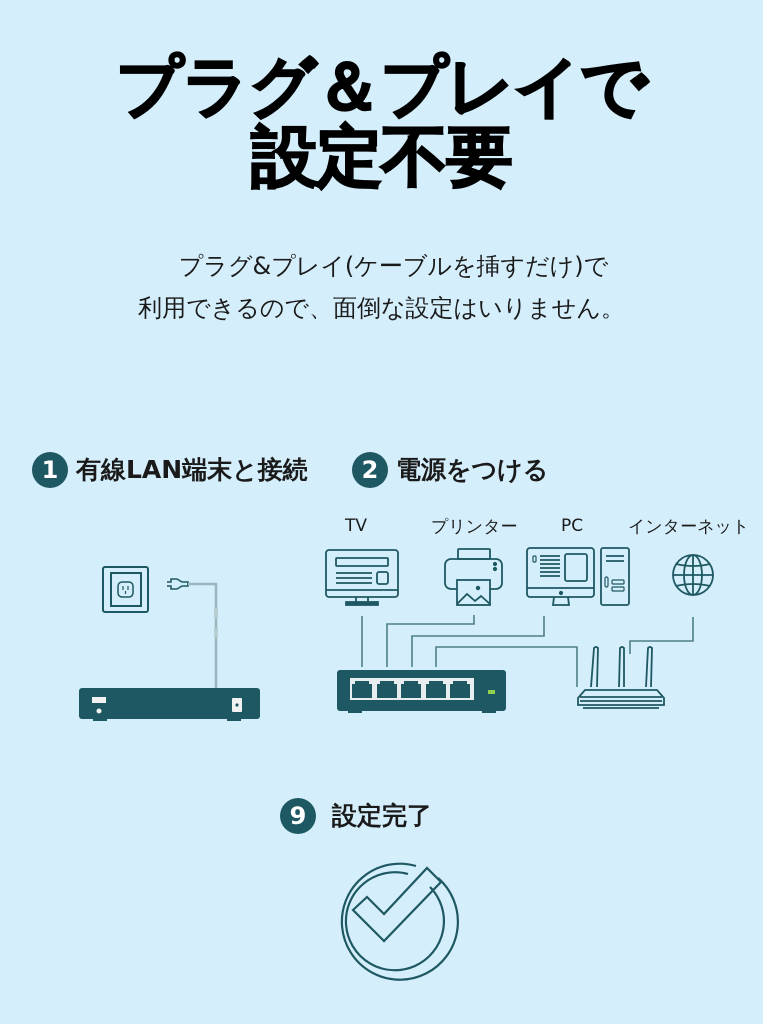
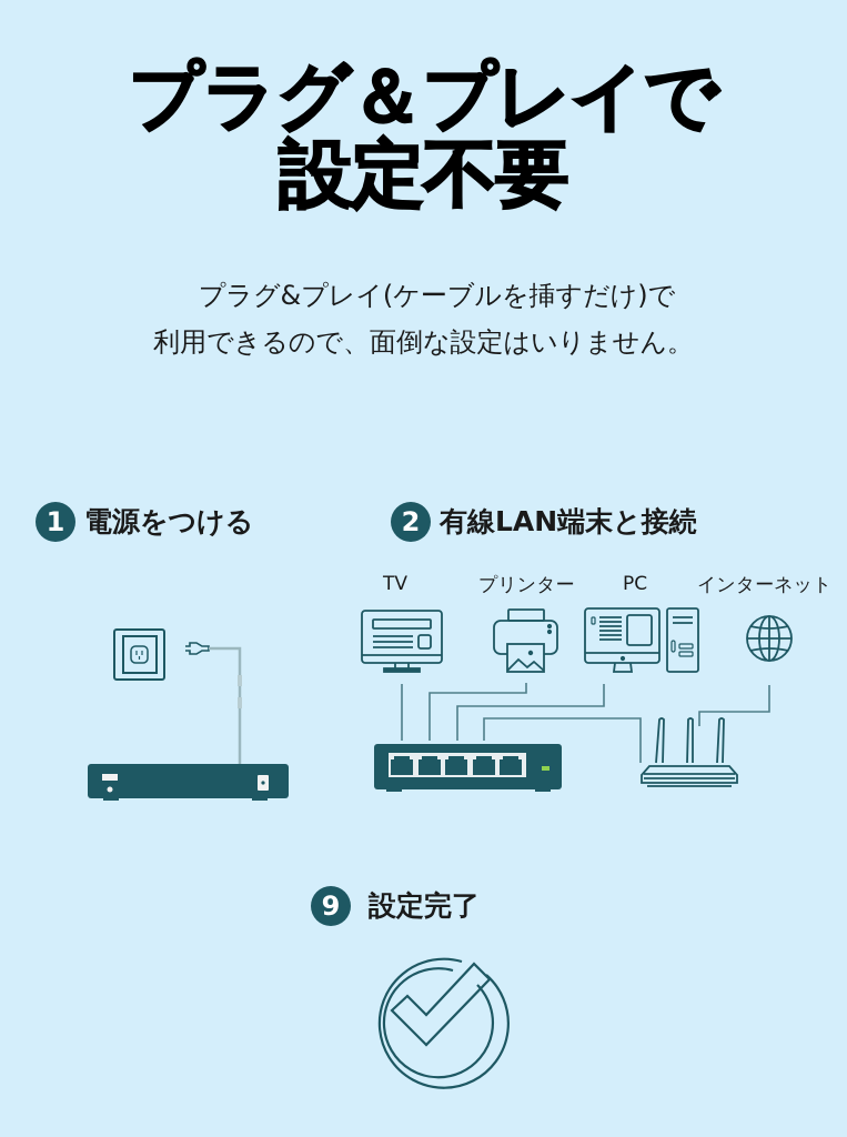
  プラグ＆プレイで
  設定不要
  プラグ&プレイ(ケーブルを挿すだけ)で
  利用できるので、面倒な設定はいりません。
  1
- 有線LAN端末と接続
+ 電源をつける
  2
- 電源をつける
+ 有線LAN端末と接続
  TV
  プリンター
  PC
  インターネット
  9
  設定完了
